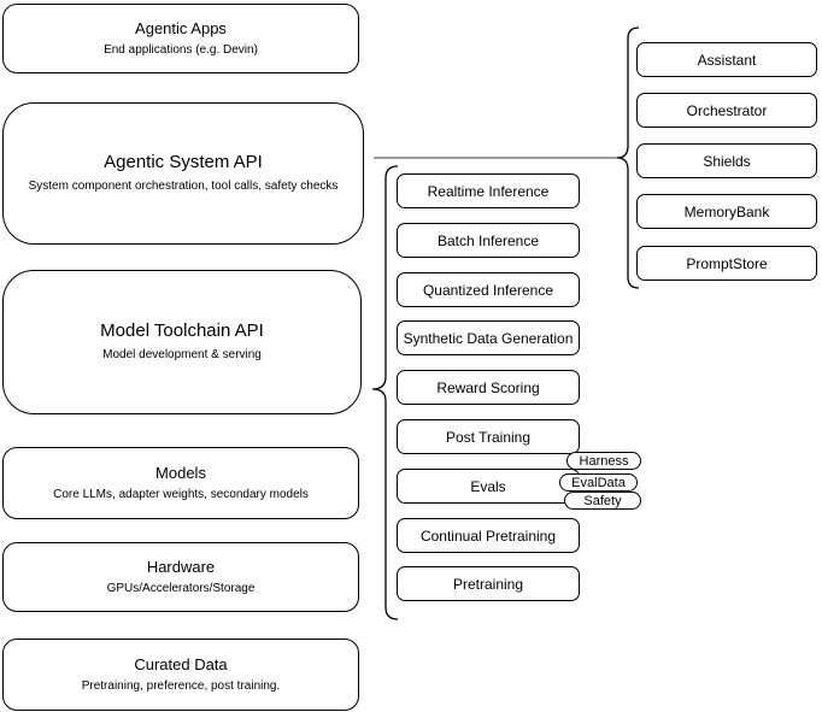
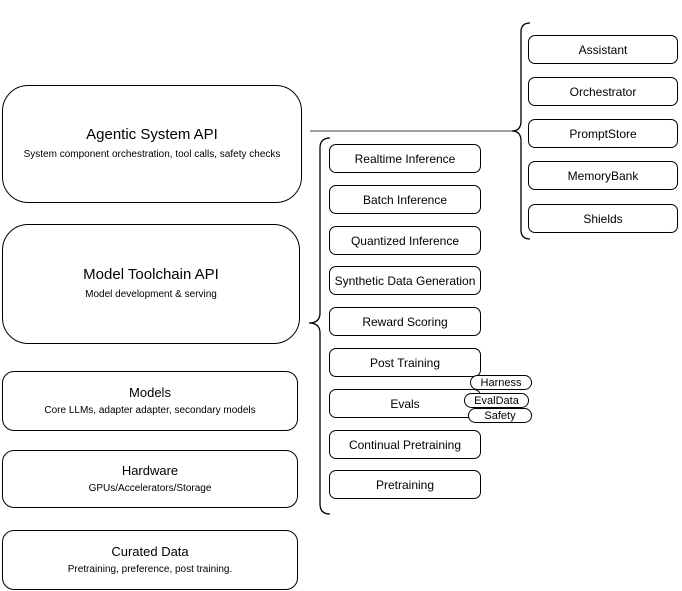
- Agentic Apps
- End applications (e.g. Devin)
  Agentic System API
  System component orchestration, tool calls, safety checks
  Model Toolchain API
  Model development & serving
  Models
- Core LLMs, adapter weights, secondary models
+ Core LLMs, adapter adapter, secondary models
  Hardware
  GPUs/Accelerators/Storage
  Curated Data
  Pretraining, preference, post training.
  Realtime Inference
  Batch Inference
  Quantized Inference
  Synthetic Data Generation
  Reward Scoring
  Post Training
  Evals
  Continual Pretraining
  Pretraining
  Harness
  EvalData
  Safety
  Assistant
  Orchestrator
- Shields
+ PromptStore
  MemoryBank
- PromptStore
+ Shields
